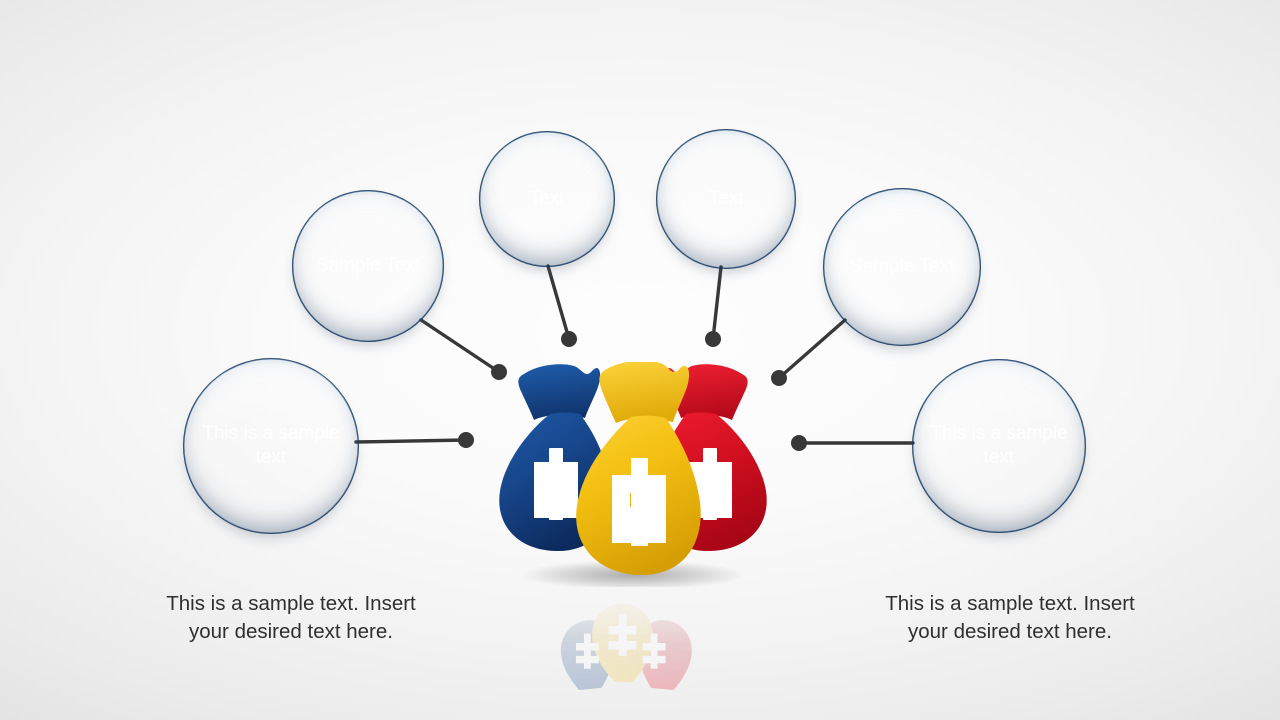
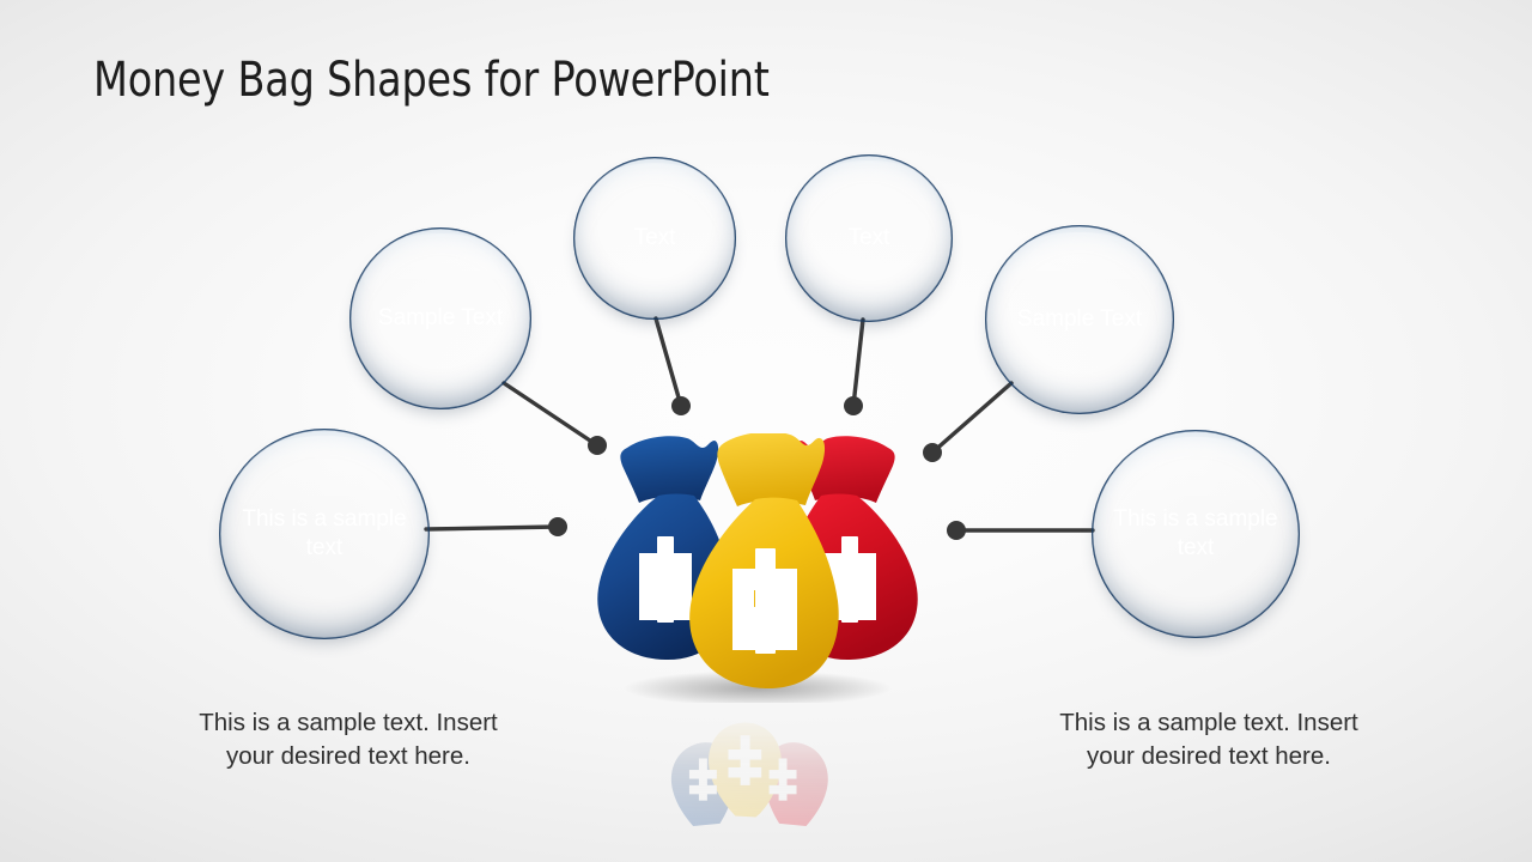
+ Money Bag Shapes for PowerPoint
  This is a sample text. Insert
  your desired text here.
  This is a sample text. Insert
  your desired text here.
